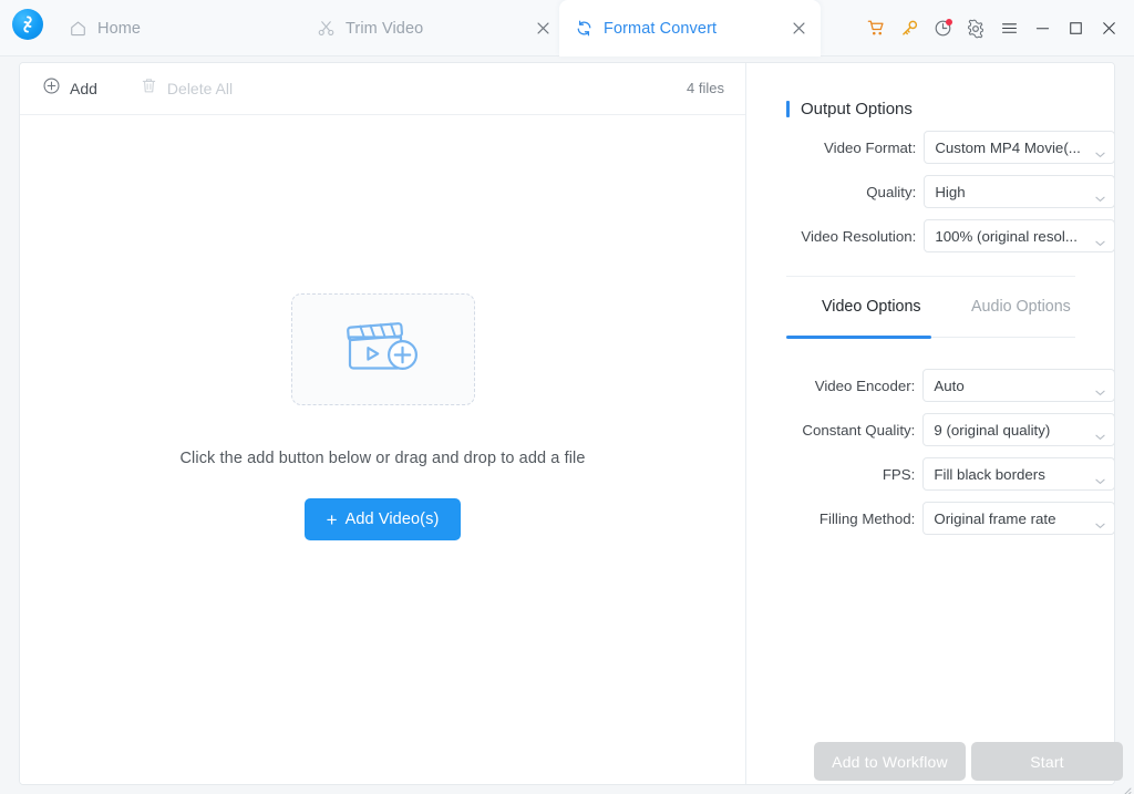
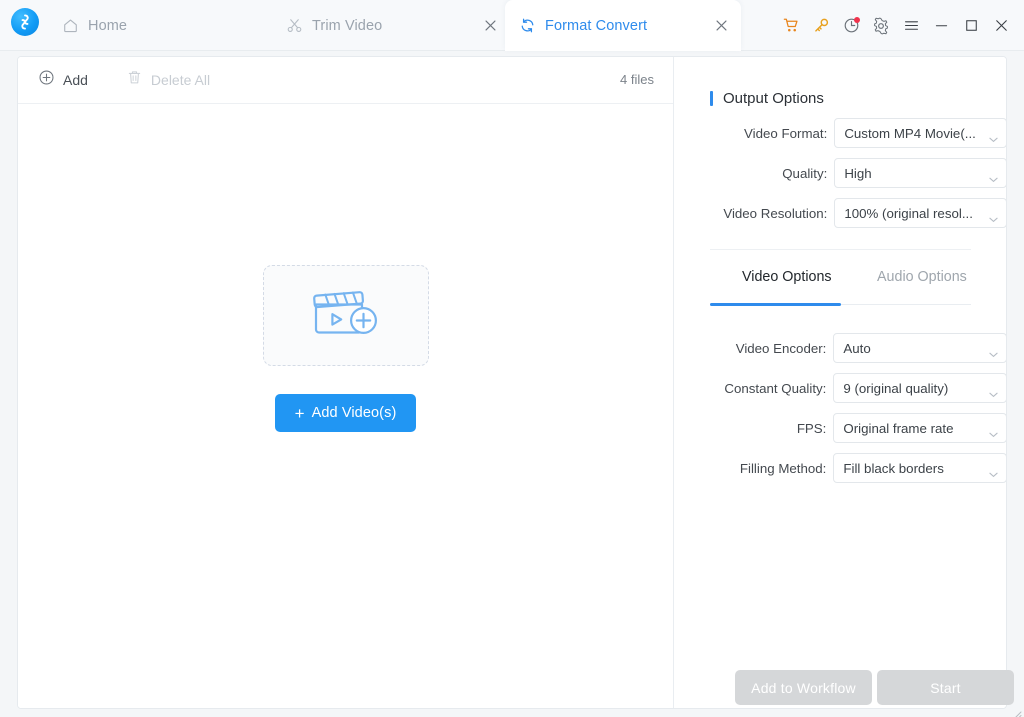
  Home
  Trim Video
  Format Convert
  Add
  Delete All
  4 files
- Click the add button below or drag and drop to add a file
  +
  Add Video(s)
  Output Options
  Video Format:
  Custom MP4 Movie(...
  Quality:
  High
  Video Resolution:
  100% (original resol...
  Video Options
  Audio Options
  Video Encoder:
  Auto
  Constant Quality:
  9 (original quality)
  FPS:
- Fill black borders
+ Original frame rate
  Filling Method:
- Original frame rate
+ Fill black borders
  Add to Workflow
  Start
